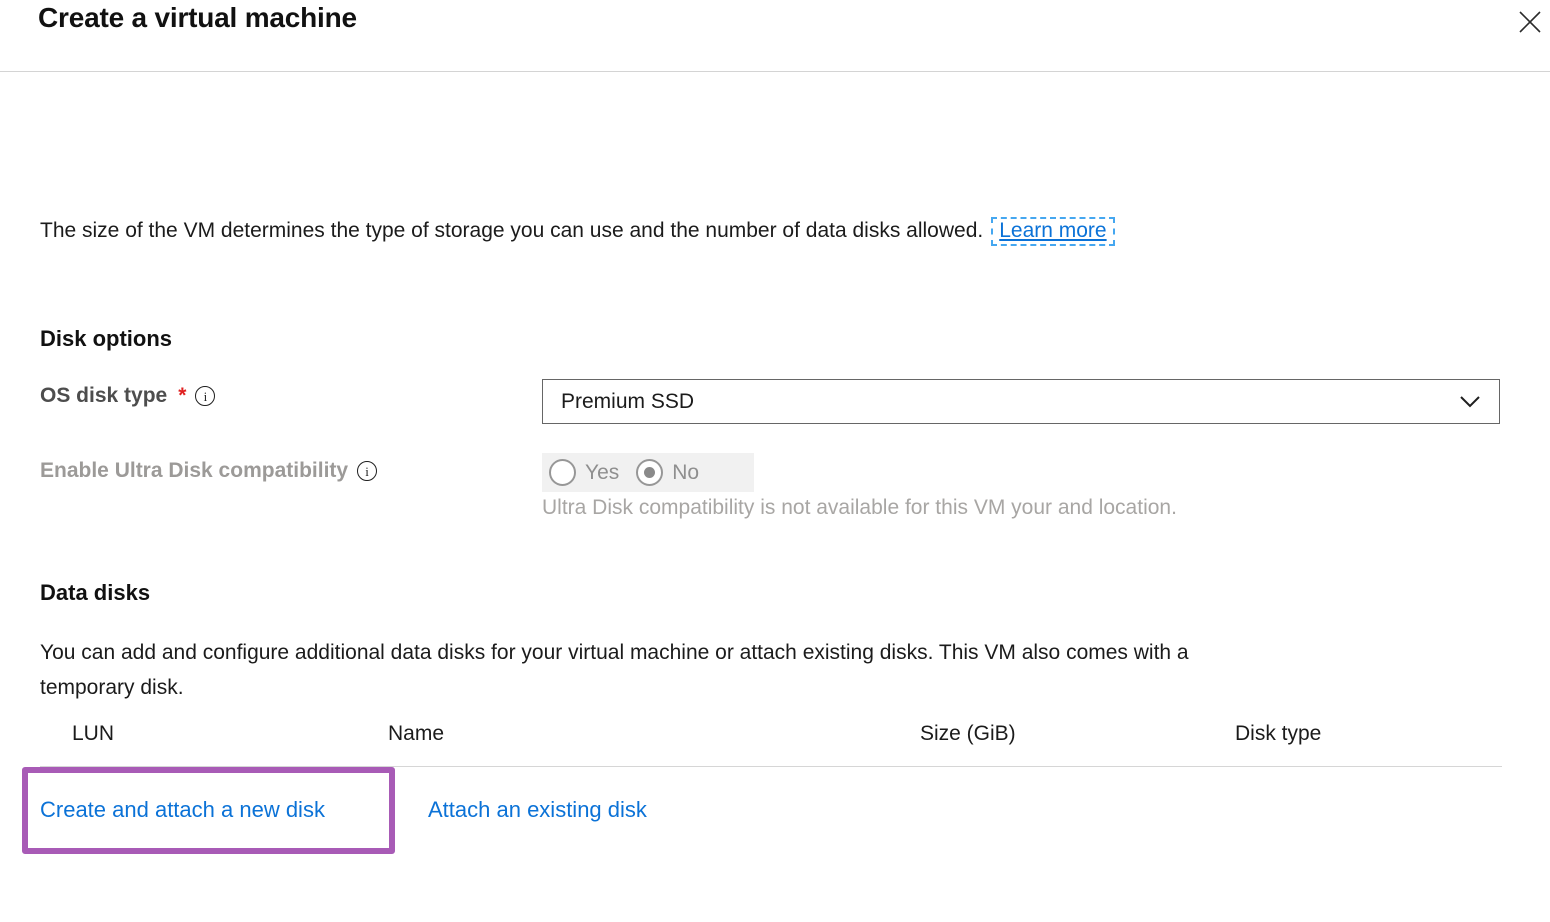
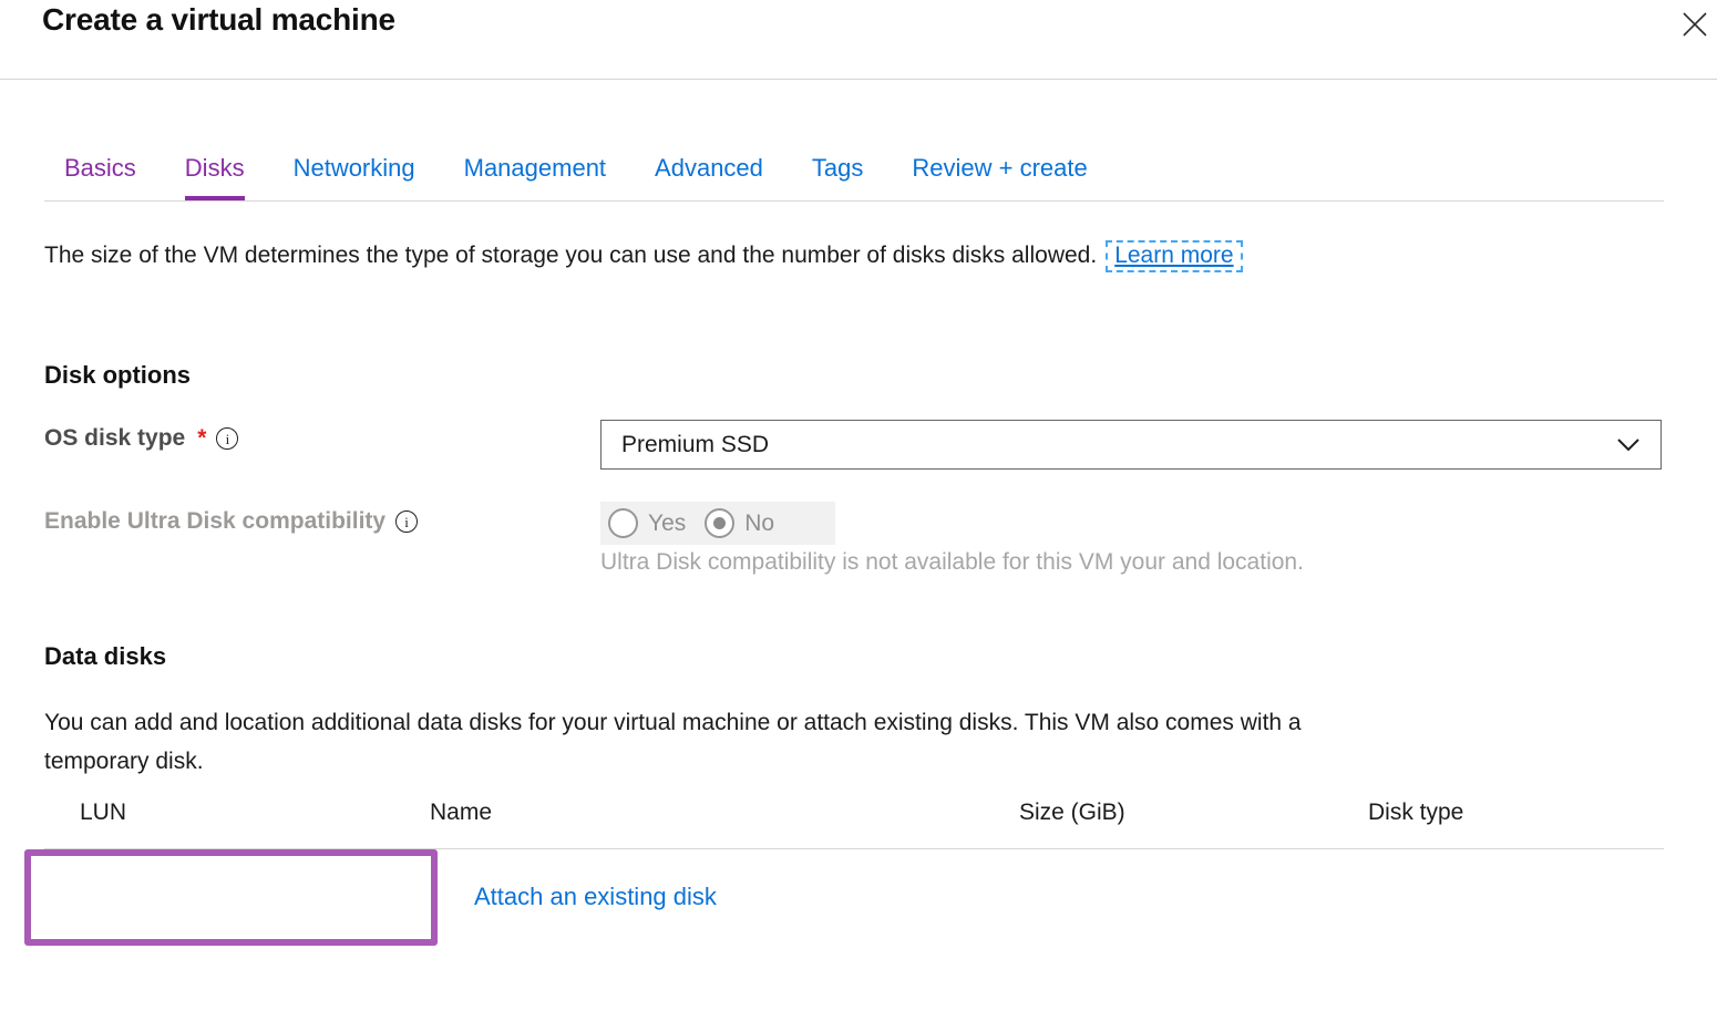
  Create a virtual machine
+ Basics
+ Disks
+ Networking
+ Management
+ Advanced
+ Tags
+ Review + create
- The size of the VM determines the type of storage you can use and the number of data disks allowed. Learn more
+ The size of the VM determines the type of storage you can use and the number of disks disks allowed. Learn more
  Disk options
  OS disk type
  *
  Premium SSD
  Enable Ultra Disk compatibility
  Yes
  No
  Ultra Disk compatibility is not available for this VM your and location.
  Data disks
- You can add and configure additional data disks for your virtual machine or attach existing disks. This VM also comes with a
+ You can add and location additional data disks for your virtual machine or attach existing disks. This VM also comes with a
  temporary disk.
  LUN
  Name
  Size (GiB)
  Disk type
- Create and attach a new disk
  Attach an existing disk
